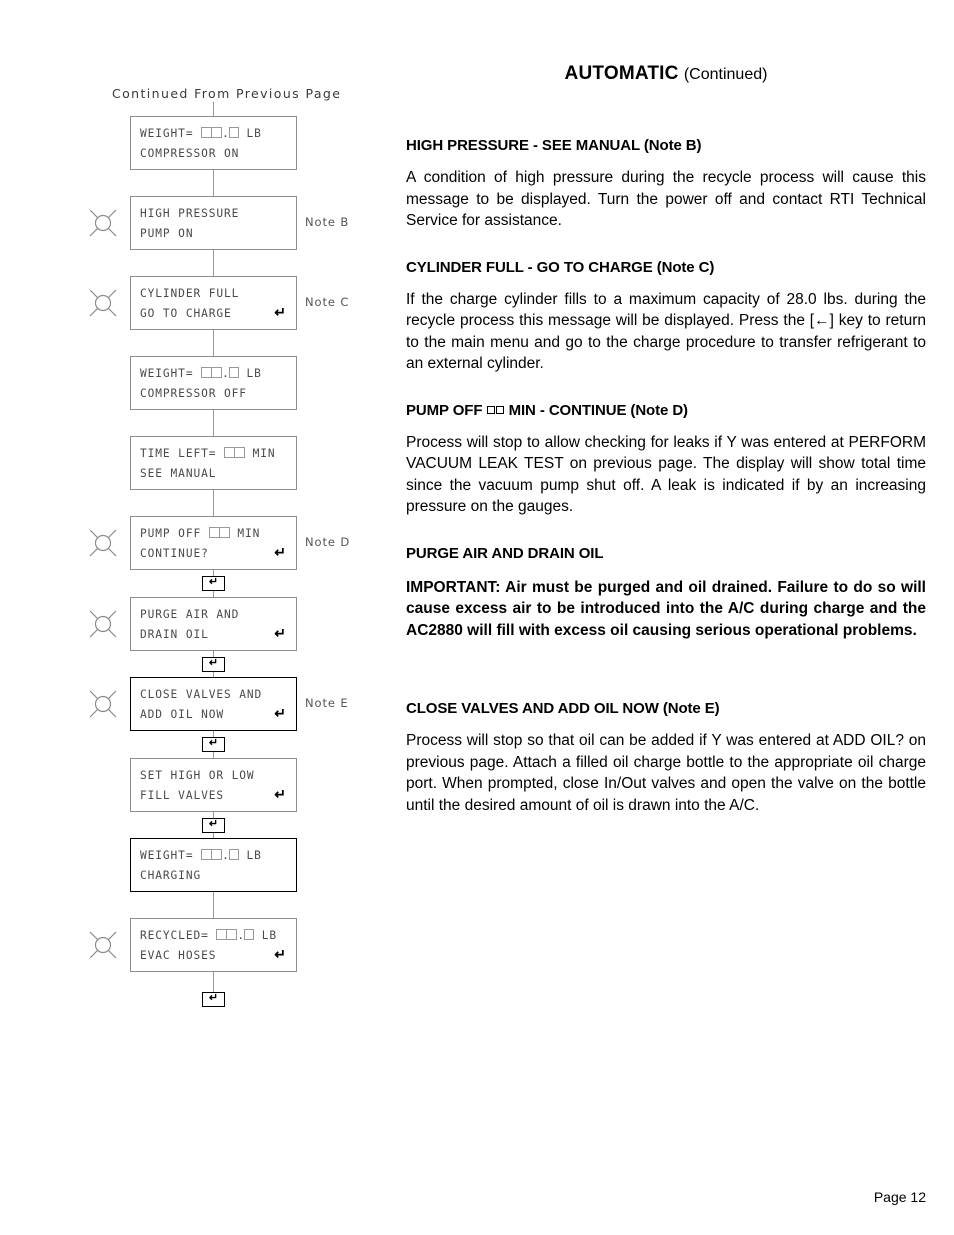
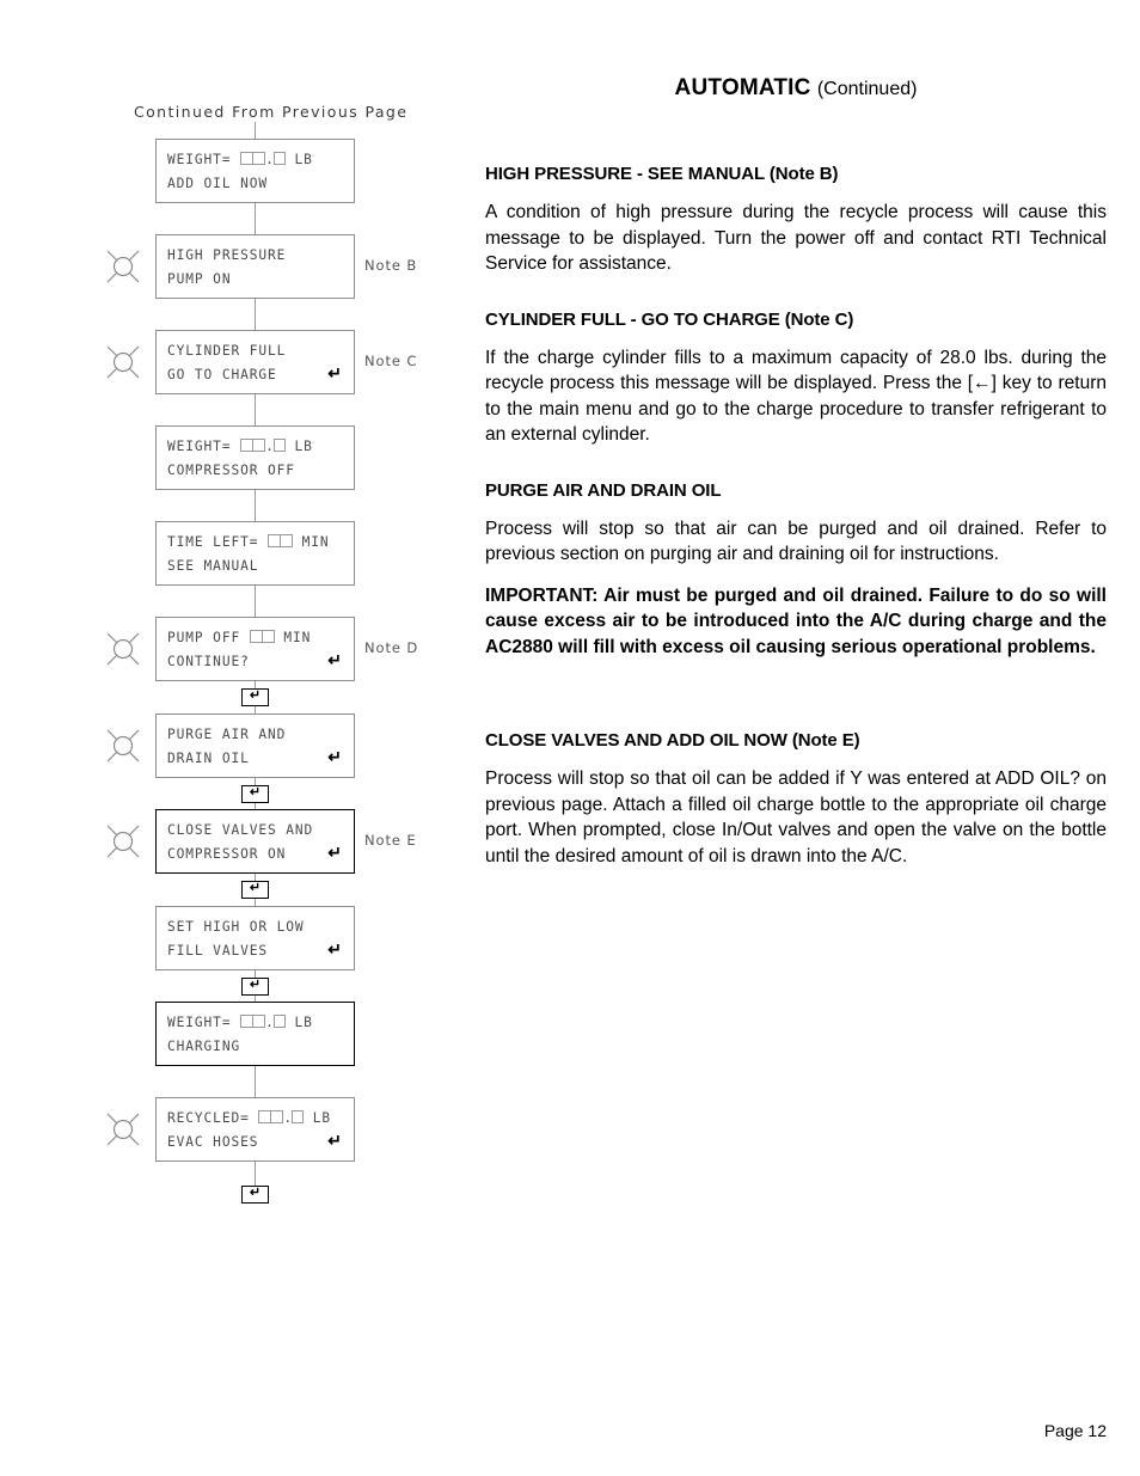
  Continued From Previous Page
  WEIGHT= . LB
- COMPRESSOR ON
+ ADD OIL NOW
  HIGH PRESSURE
  PUMP ON
  Note B
  CYLINDER FULL
  GO TO CHARGE
  ↵
  Note C
  WEIGHT= . LB
  COMPRESSOR OFF
  TIME LEFT= MIN
  SEE MANUAL
  ↵
  PUMP OFF MIN
  CONTINUE?
  ↵
  Note D
  ↵
  PURGE AIR AND
  DRAIN OIL
  ↵
  ↵
  CLOSE VALVES AND
- ADD OIL NOW
+ COMPRESSOR ON
  ↵
  Note E
  ↵
  SET HIGH OR LOW
  FILL VALVES
  ↵
  WEIGHT= . LB
  CHARGING
  ↵
  RECYCLED= . LB
  EVAC HOSES
  ↵
  AUTOMATIC (Continued)
  HIGH PRESSURE - SEE MANUAL (Note B)
  A condition of high pressure during the recycle process will cause this message to be displayed. Turn the power off and contact RTI Technical Service for assistance.
  CYLINDER FULL - GO TO CHARGE (Note C)
  If the charge cylinder fills to a maximum capacity of 28.0 lbs. during the recycle process this message will be displayed. Press the [←] key to return to the main menu and go to the charge procedure to transfer refrigerant to an external cylinder.
- PUMP OFF MIN - CONTINUE (Note D)
- Process will stop to allow checking for leaks if Y was entered at PERFORM VACUUM LEAK TEST on previous page. The display will show total time since the vacuum pump shut off. A leak is indicated if by an increasing pressure on the gauges.
  PURGE AIR AND DRAIN OIL
+ Process will stop so that air can be purged and oil drained. Refer to previous section on purging air and draining oil for instructions.
  IMPORTANT: Air must be purged and oil drained. Failure to do so will cause excess air to be introduced into the A/C during charge and the AC2880 will fill with excess oil causing serious operational problems.
  CLOSE VALVES AND ADD OIL NOW (Note E)
  Process will stop so that oil can be added if Y was entered at ADD OIL? on previous page. Attach a filled oil charge bottle to the appropriate oil charge port. When prompted, close In/Out valves and open the valve on the bottle until the desired amount of oil is drawn into the A/C.
  Page 12
